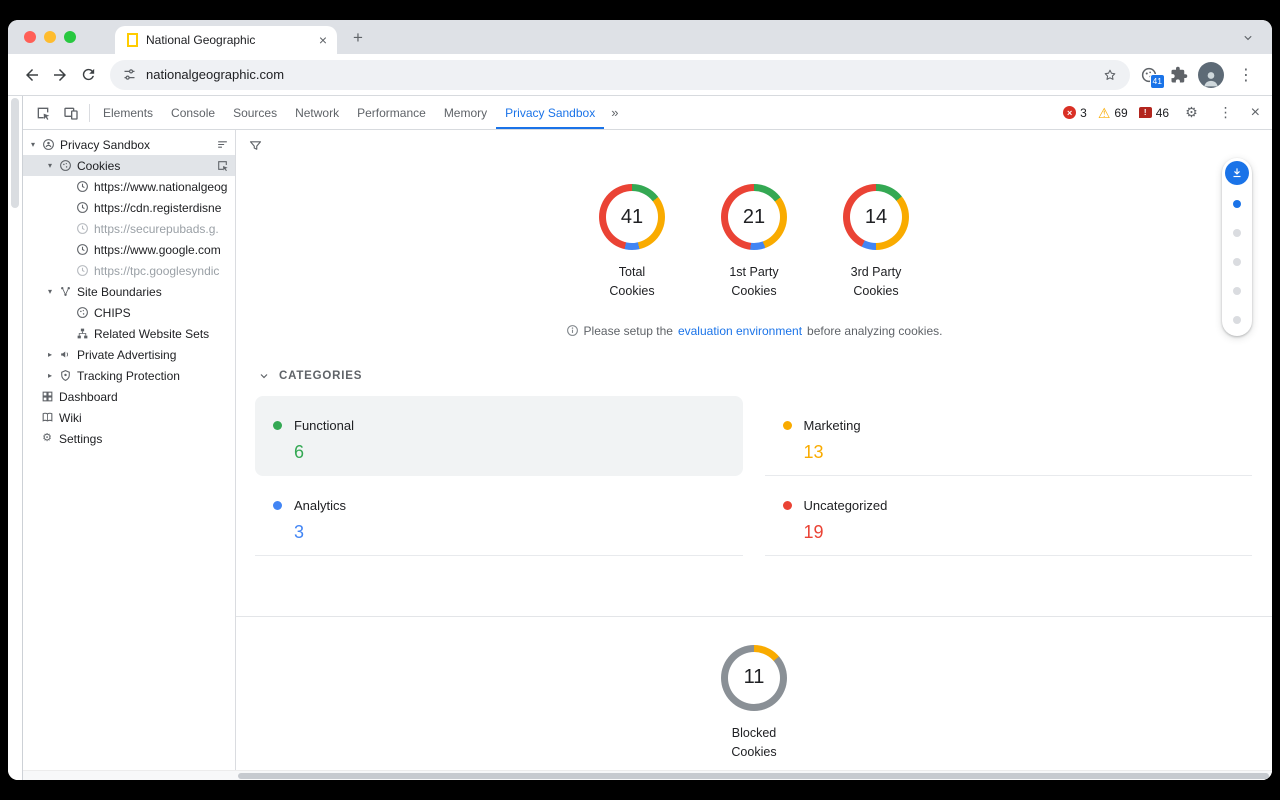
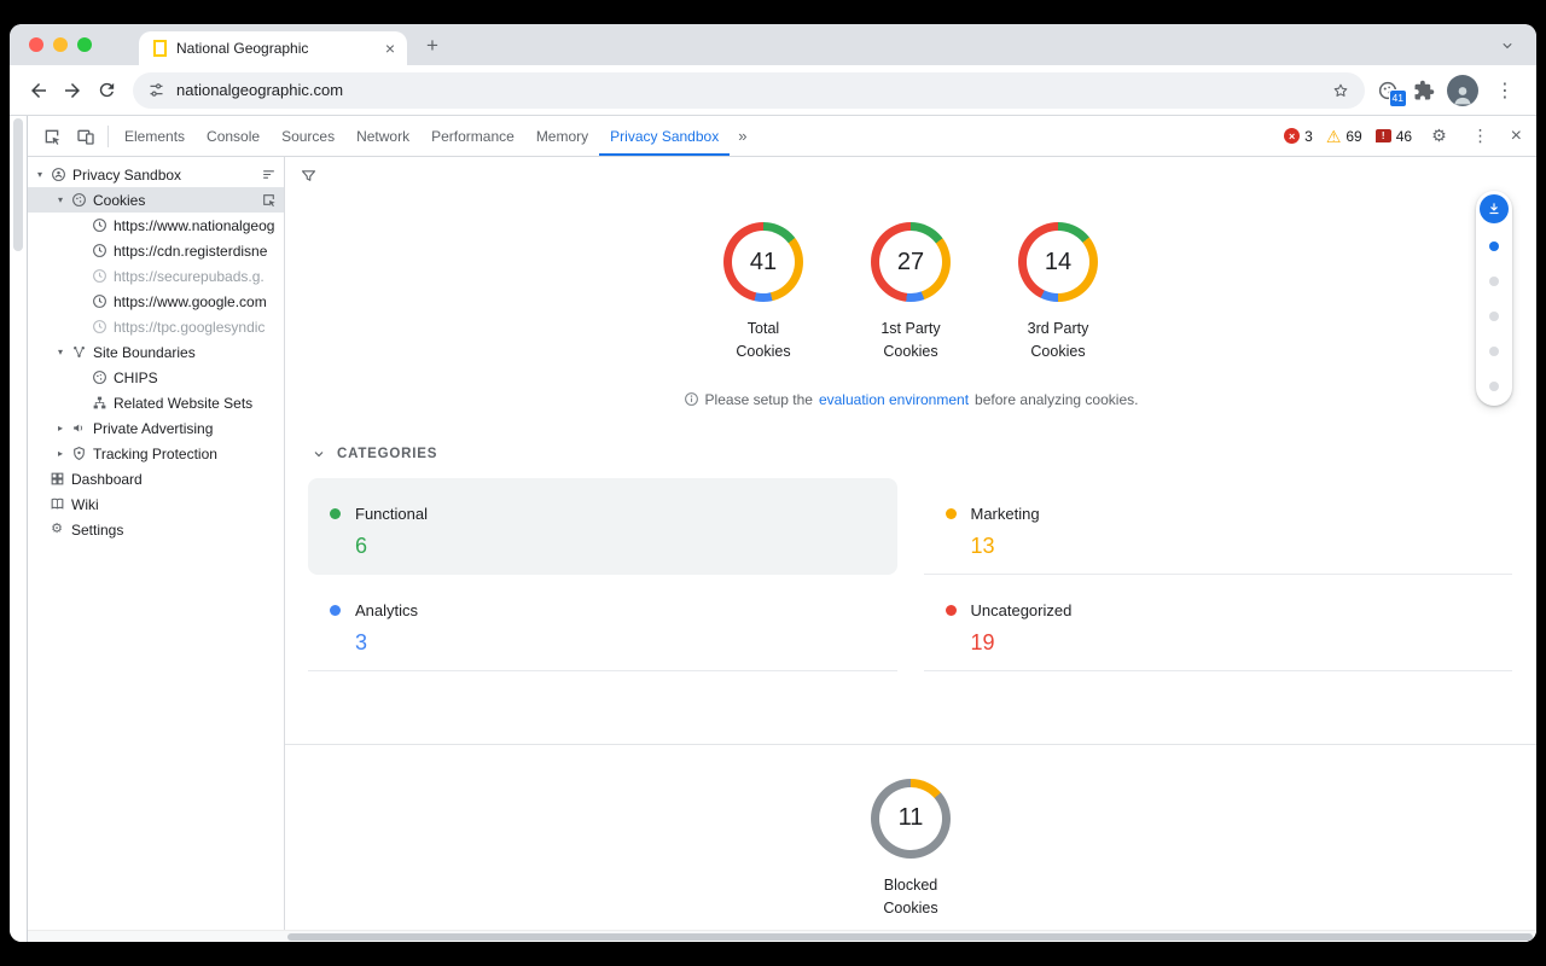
  National Geographic
  ×
  +
  nationalgeographic.com
  41
  ⋮
  Elements
  Console
  Sources
  Network
  Performance
  Memory
  Privacy Sandbox
  »
  ×
  3
  ⚠
  69
  !
  46
  ⚙
  ⋮
  ×
  ▾
  Privacy Sandbox
  ▾
  Cookies
  https://www.nationalgeog
  https://cdn.registerdisne
  https://securepubads.g.
  https://www.google.com
  https://tpc.googlesyndic
  ▾
  Site Boundaries
  CHIPS
  Related Website Sets
  ▸
  Private Advertising
  ▸
  Tracking Protection
  Dashboard
  Wiki
  ⚙
  Settings
  41
  Total Cookies
- 21
+ 27
  1st Party Cookies
  14
  3rd Party Cookies
  Please setup the
  evaluation environment
  before analyzing cookies.
  CATEGORIES
  Functional
  6
  Marketing
  13
  Analytics
  3
  Uncategorized
  19
  11
  Blocked Cookies
